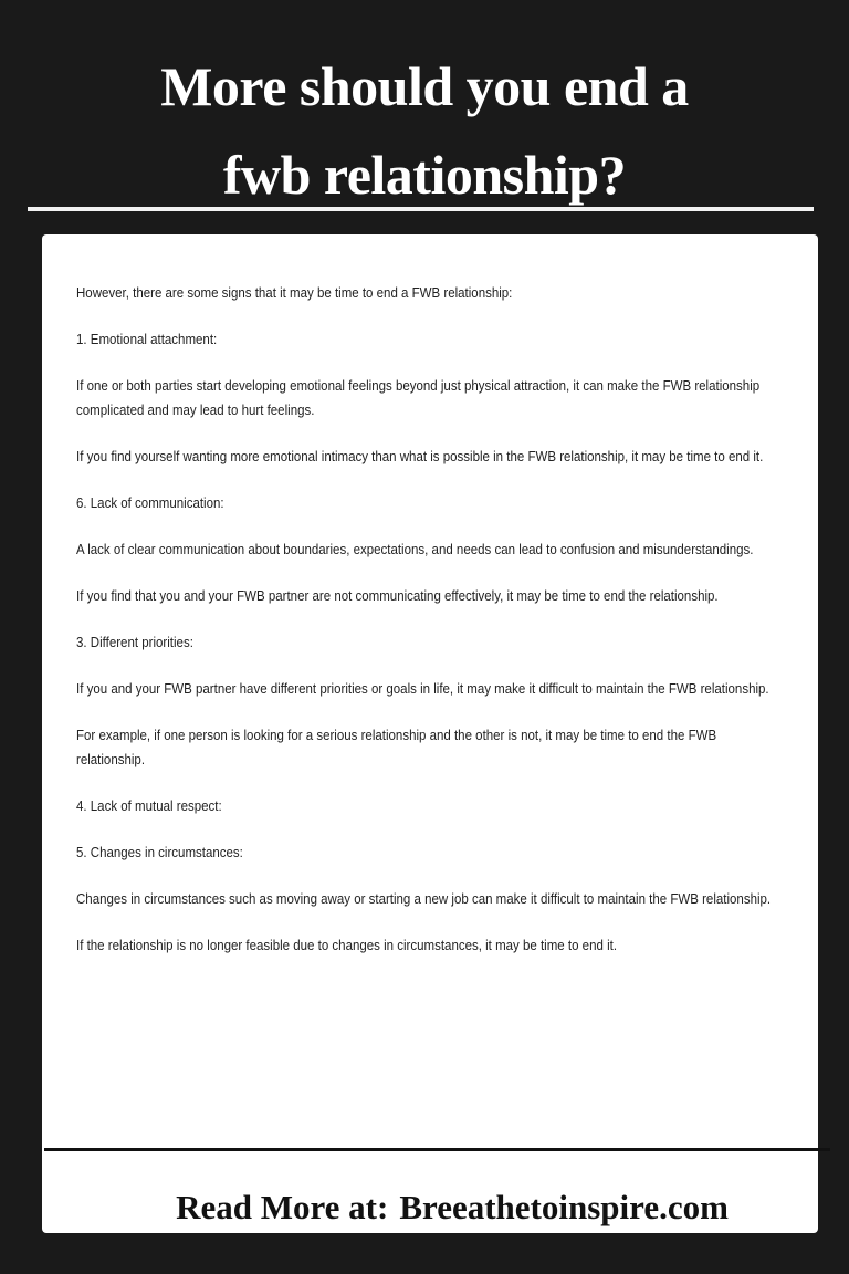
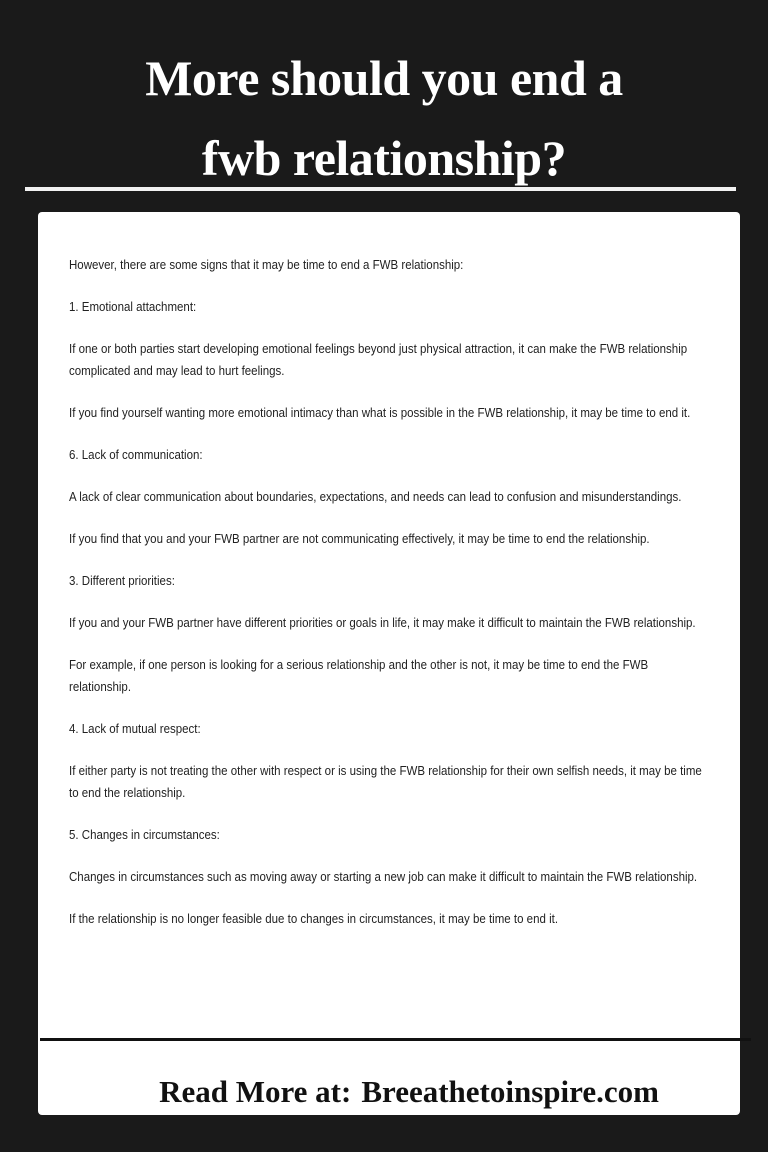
  More should you end a
  fwb relationship?
  However, there are some signs that it may be time to end a FWB relationship:
  1. Emotional attachment:
  If one or both parties start developing emotional feelings beyond just physical attraction, it can make the FWB relationship complicated and may lead to hurt feelings.
  If you find yourself wanting more emotional intimacy than what is possible in the FWB relationship, it may be time to end it.
  6. Lack of communication:
  A lack of clear communication about boundaries, expectations, and needs can lead to confusion and misunderstandings.
  If you find that you and your FWB partner are not communicating effectively, it may be time to end the relationship.
  3. Different priorities:
  If you and your FWB partner have different priorities or goals in life, it may make it difficult to maintain the FWB relationship.
  For example, if one person is looking for a serious relationship and the other is not, it may be time to end the FWB relationship.
  4. Lack of mutual respect:
+ If either party is not treating the other with respect or is using the FWB relationship for their own selfish needs, it may be time to end the relationship.
  5. Changes in circumstances:
  Changes in circumstances such as moving away or starting a new job can make it difficult to maintain the FWB relationship.
  If the relationship is no longer feasible due to changes in circumstances, it may be time to end it.
  Read More at: Breeathetoinspire.com
